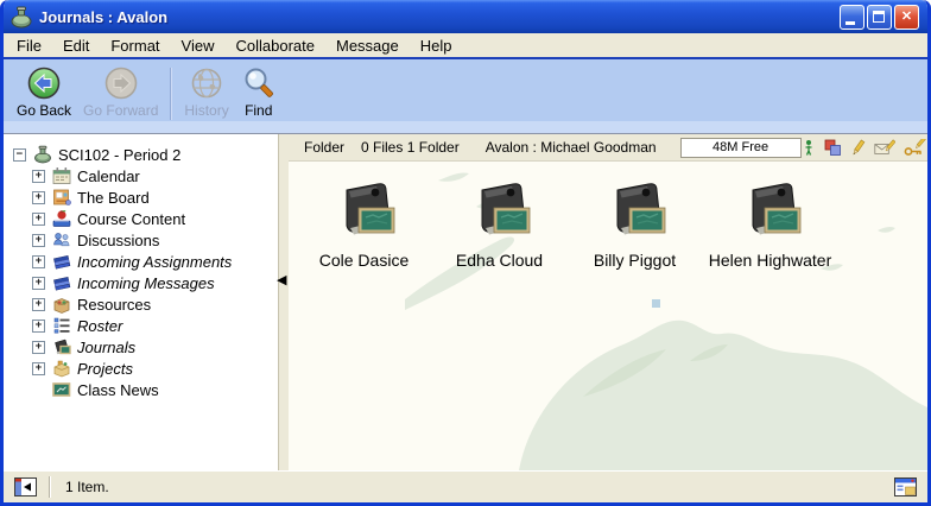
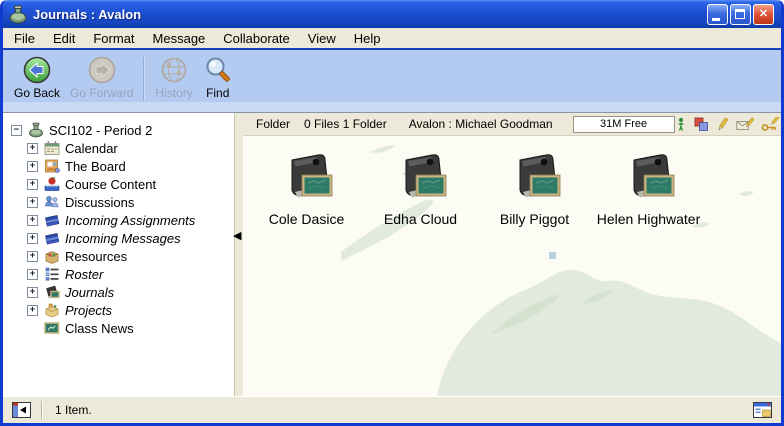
  Journals : Avalon
  ✕
  File
  Edit
  Format
- View
+ Message
  Collaborate
- Message
+ View
  Help
  Go Back
  Go Forward
  History
  Find
  −
  SCI102 - Period 2
  +
  Calendar
  +
  The Board
  +
  Course Content
  +
  Discussions
  +
  Incoming Assignments
  +
  Incoming Messages
  +
  Resources
  +
  Roster
  +
  Journals
  +
  Projects
  Class News
  ◀
  Folder
  0 Files 1 Folder
  Avalon : Michael Goodman
- 48M Free
+ 31M Free
  Cole Dasice
  Edha Cloud
  Billy Piggot
  Helen Highwater
  1 Item.
